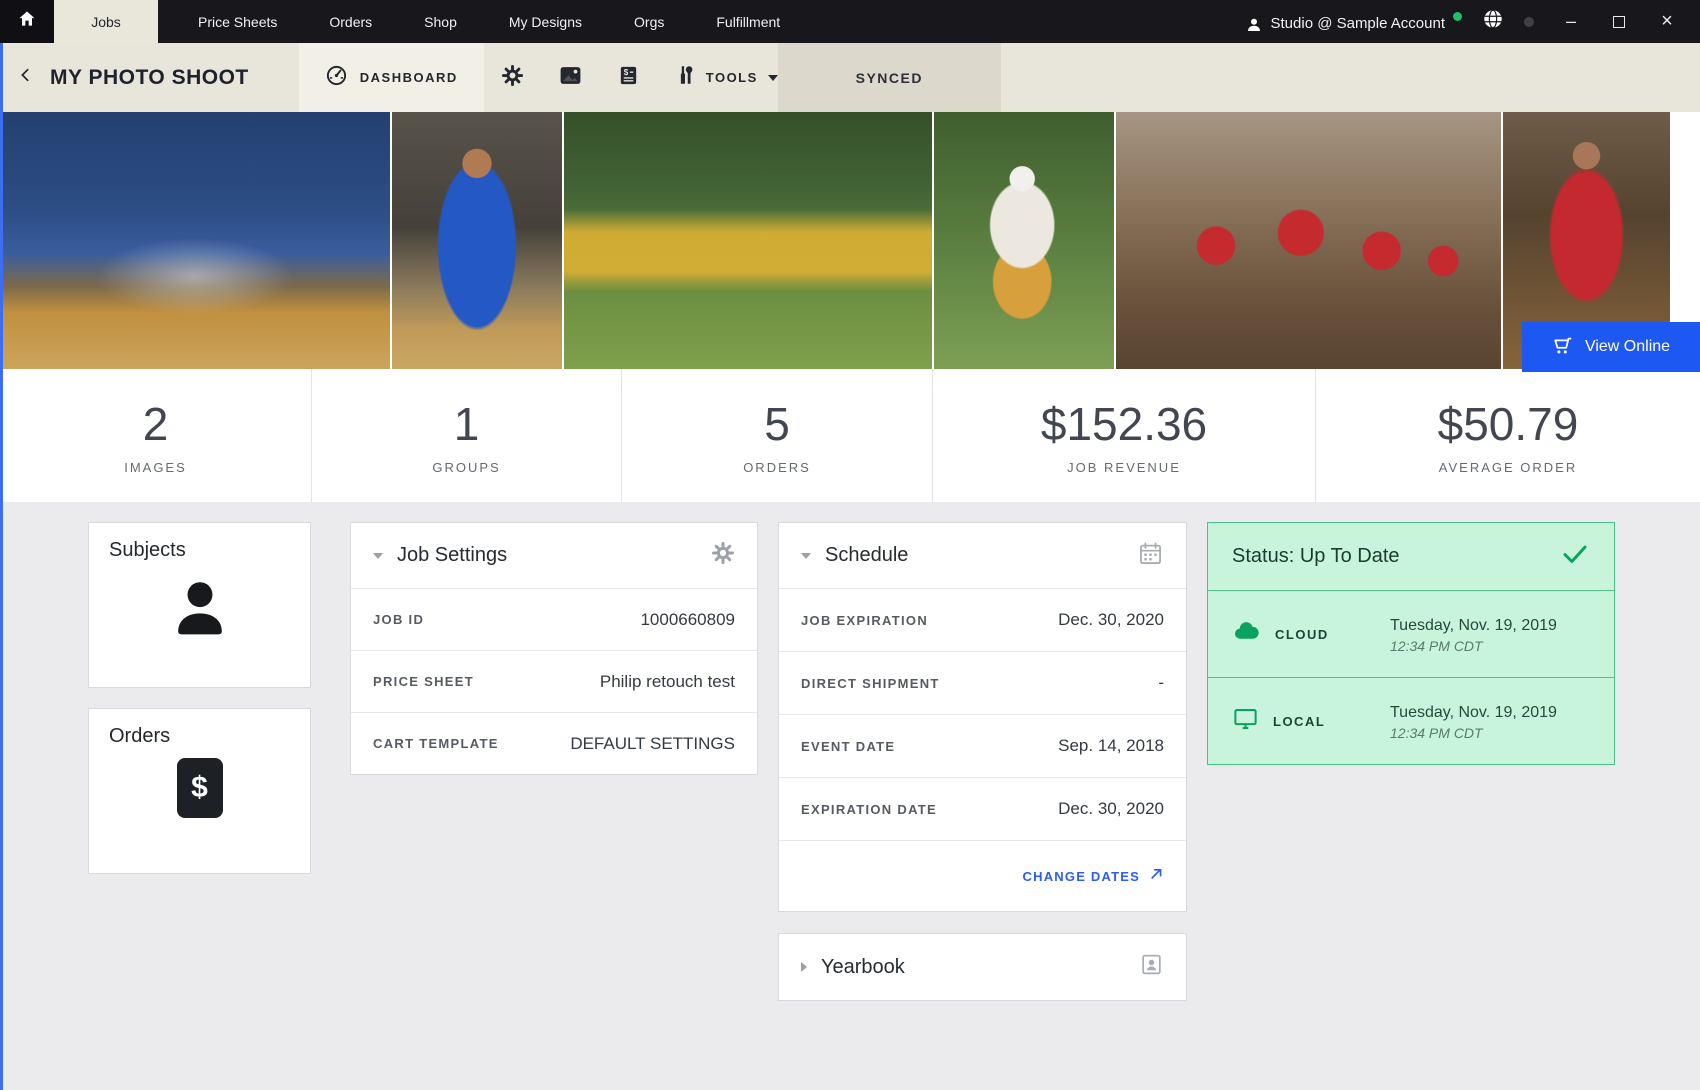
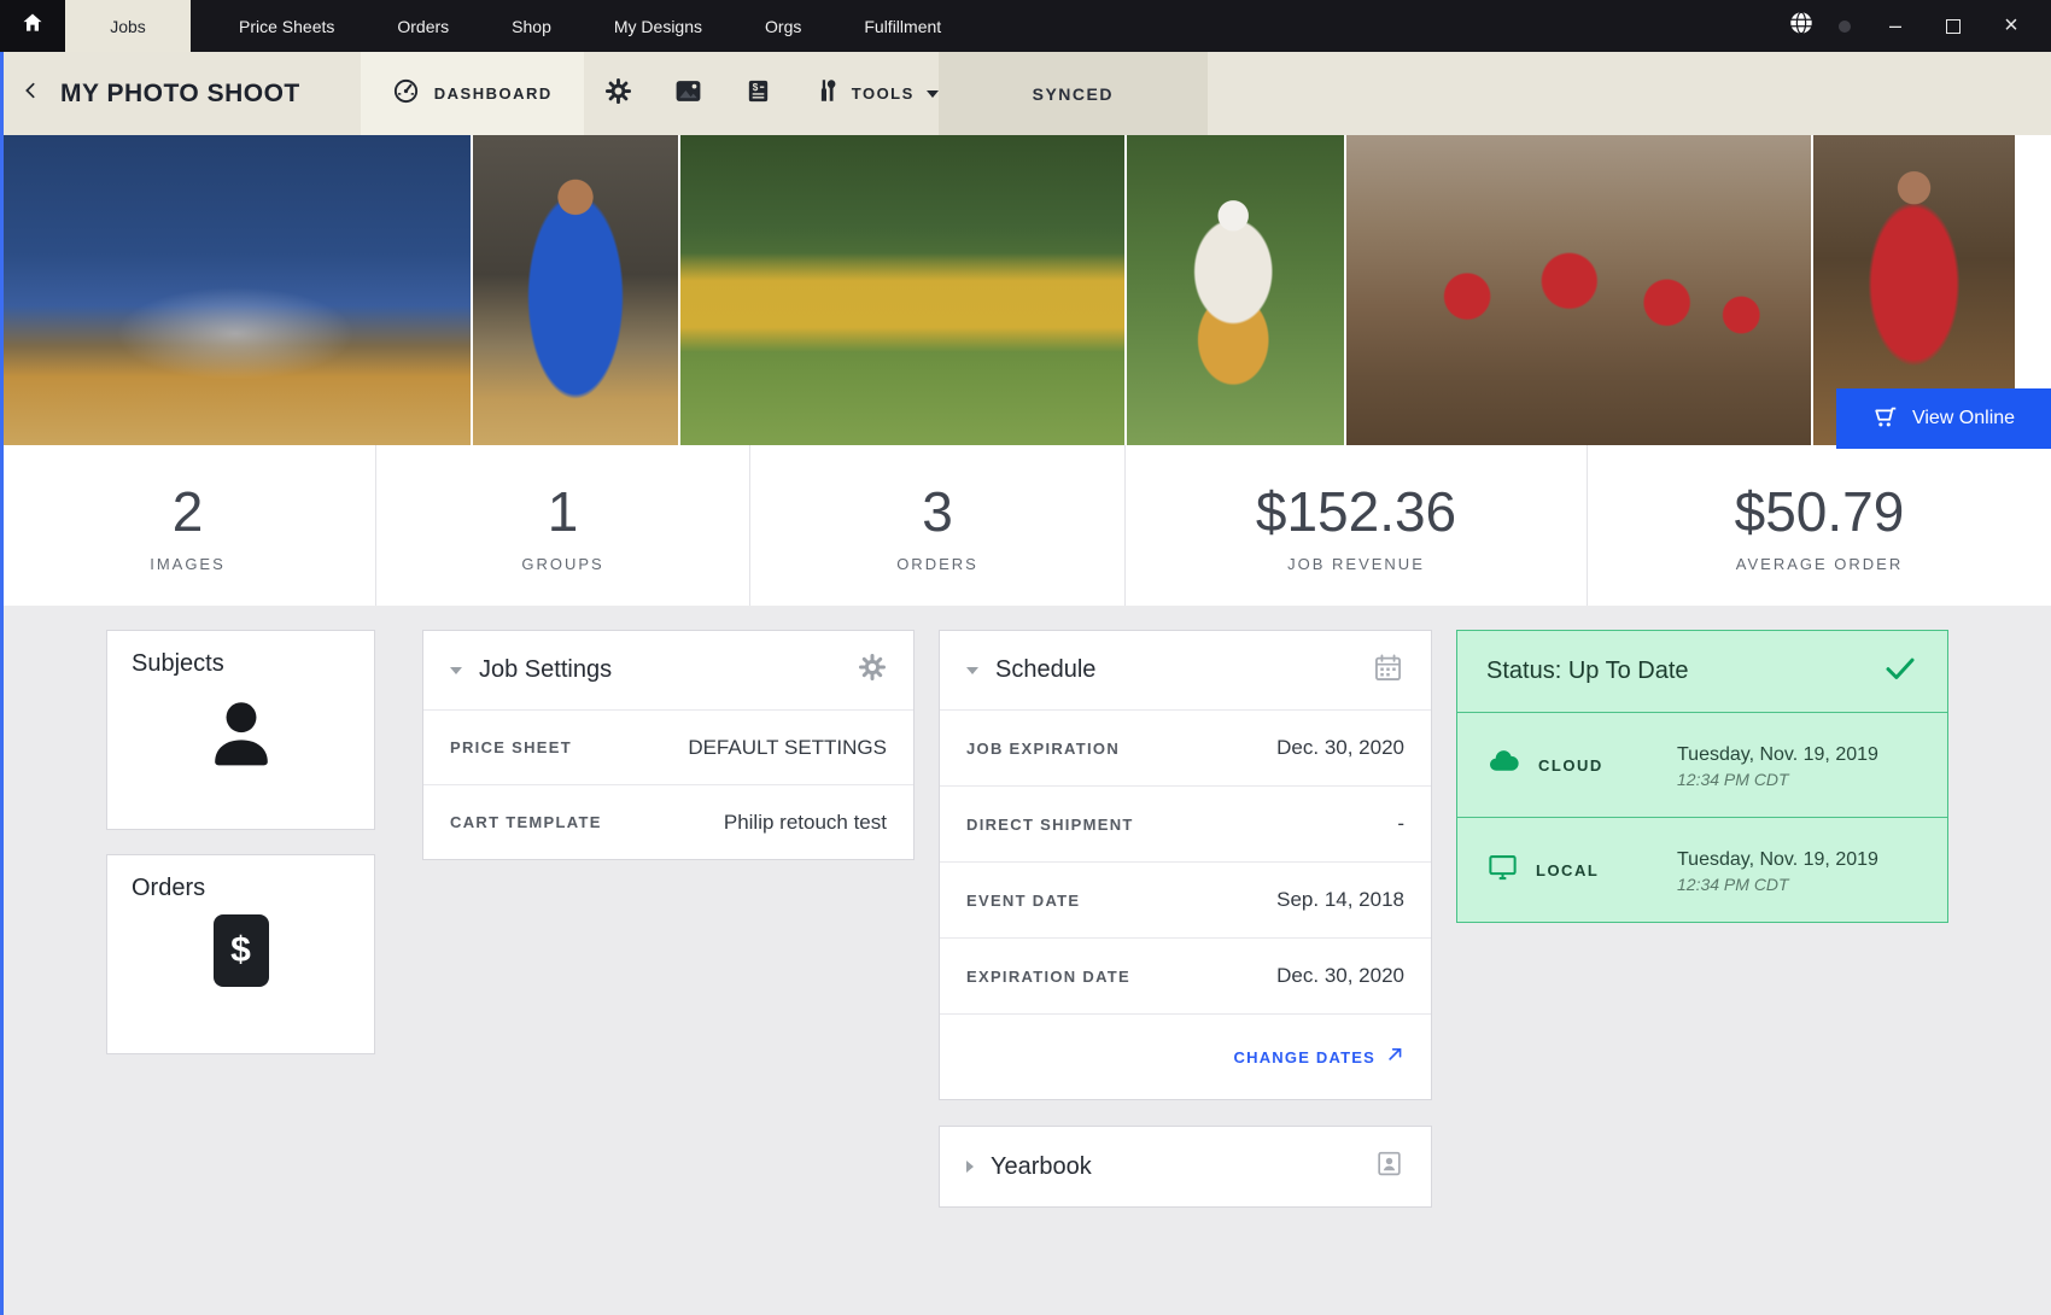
  Jobs
  Price Sheets
  Orders
  Shop
  My Designs
  Orgs
  Fulfillment
- Studio @ Sample Account
  –
  ×
  MY PHOTO SHOOT
  DASHBOARD
  $
  TOOLS
  SYNCED
  View Online
  2
  IMAGES
  1
  GROUPS
- 5
+ 3
  ORDERS
  $152.36
  JOB REVENUE
  $50.79
  AVERAGE ORDER
  Subjects
  Orders
  $
  Job Settings
- JOB ID
- 1000660809
  PRICE SHEET
- Philip retouch test
+ DEFAULT SETTINGS
  CART TEMPLATE
- DEFAULT SETTINGS
+ Philip retouch test
  Schedule
  JOB EXPIRATION
  Dec. 30, 2020
  DIRECT SHIPMENT
  -
  EVENT DATE
  Sep. 14, 2018
  EXPIRATION DATE
  Dec. 30, 2020
  CHANGE DATES
  Yearbook
  Status: Up To Date
  CLOUD
  Tuesday, Nov. 19, 2019
  12:34 PM CDT
  LOCAL
  Tuesday, Nov. 19, 2019
  12:34 PM CDT
